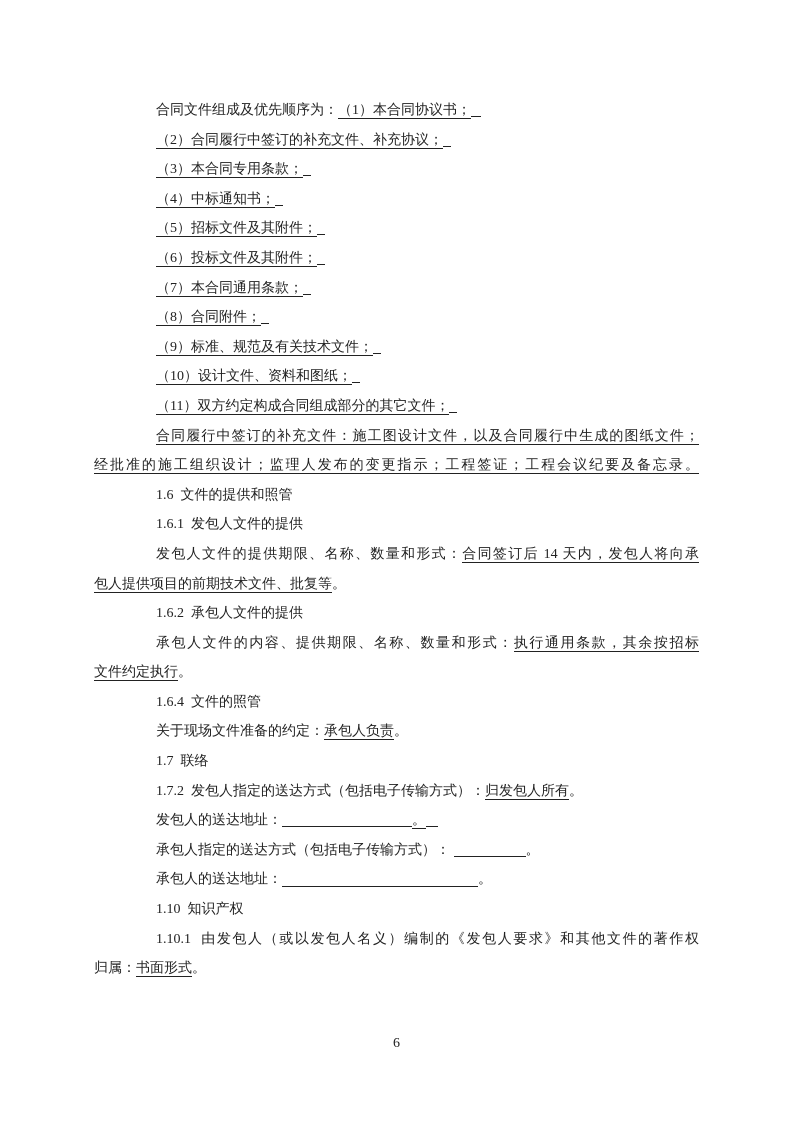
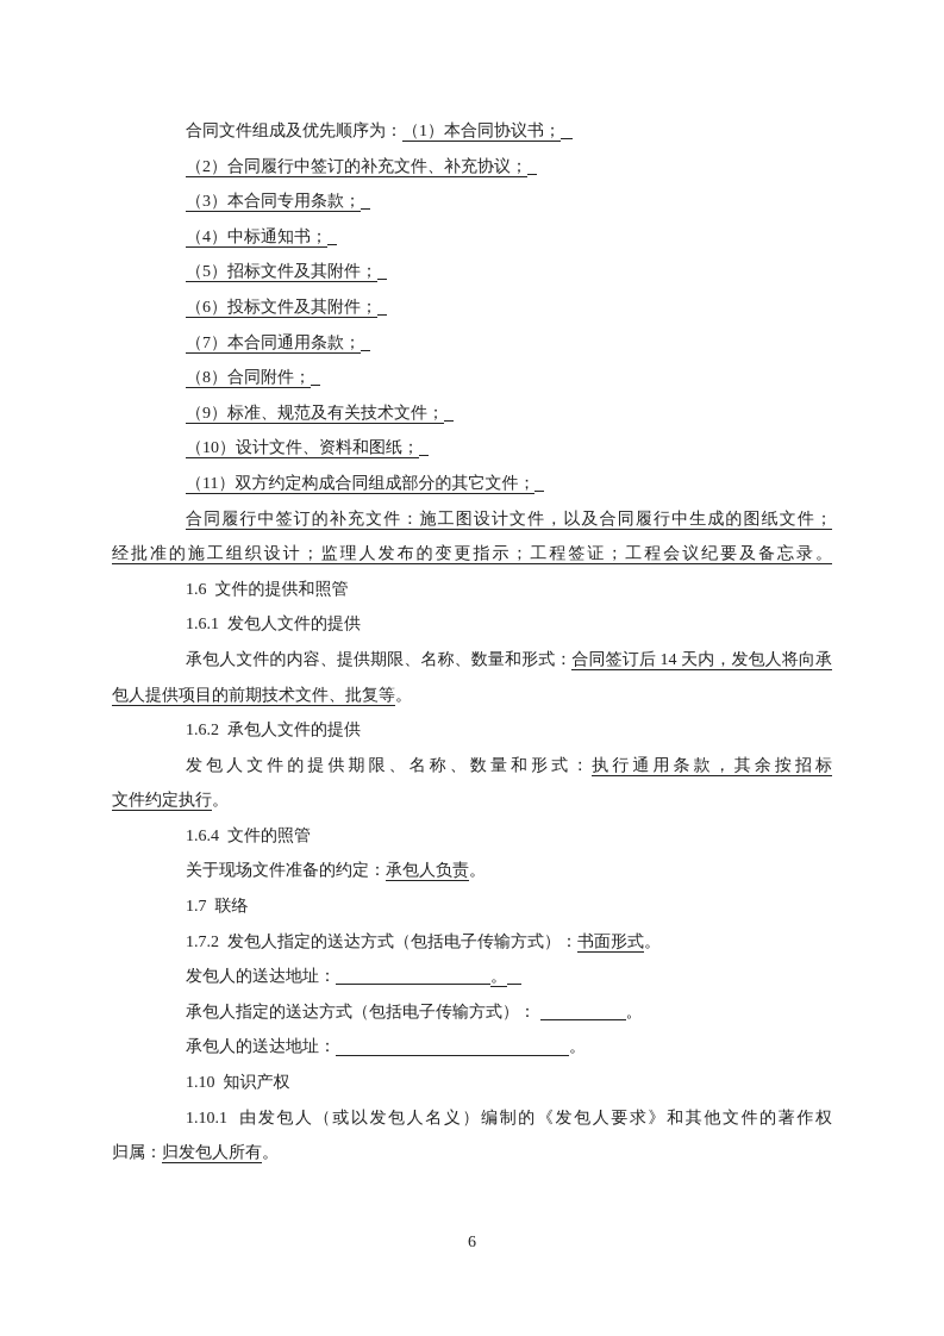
  合同文件组成及优先顺序为：（1）本合同协议书；
  （2）合同履行中签订的补充文件、补充协议；
  （3）本合同专用条款；
  （4）中标通知书；
  （5）招标文件及其附件；
  （6）投标文件及其附件；
  （7）本合同通用条款；
  （8）合同附件；
  （9）标准、规范及有关技术文件；
  （10）设计文件、资料和图纸；
  （11）双方约定构成合同组成部分的其它文件；
  合同履行中签订的补充文件：施工图设计文件，以及合同履行中生成的图纸文件；
  经批准的施工组织设计；监理人发布的变更指示；工程签证；工程会议纪要及备忘录。
  1.6 文件的提供和照管
  1.6.1 发包人文件的提供
- 发包人文件的提供期限、名称、数量和形式：合同签订后 14 天内，发包人将向承
+ 承包人文件的内容、提供期限、名称、数量和形式：合同签订后 14 天内，发包人将向承
  包人提供项目的前期技术文件、批复等。
  1.6.2 承包人文件的提供
- 承包人文件的内容、提供期限、名称、数量和形式：执行通用条款，其余按招标
+ 发包人文件的提供期限、名称、数量和形式：执行通用条款，其余按招标
  文件约定执行。
  1.6.4 文件的照管
  关于现场文件准备的约定：承包人负责。
  1.7 联络
- 1.7.2 发包人指定的送达方式（包括电子传输方式）：归发包人所有。
+ 1.7.2 发包人指定的送达方式（包括电子传输方式）：书面形式。
  发包人的送达地址： 。
  承包人指定的送达方式（包括电子传输方式）： 。
  承包人的送达地址： 。
  1.10 知识产权
  1.10.1 由发包人（或以发包人名义）编制的《发包人要求》和其他文件的著作权
- 归属：书面形式。
+ 归属：归发包人所有。
  6
